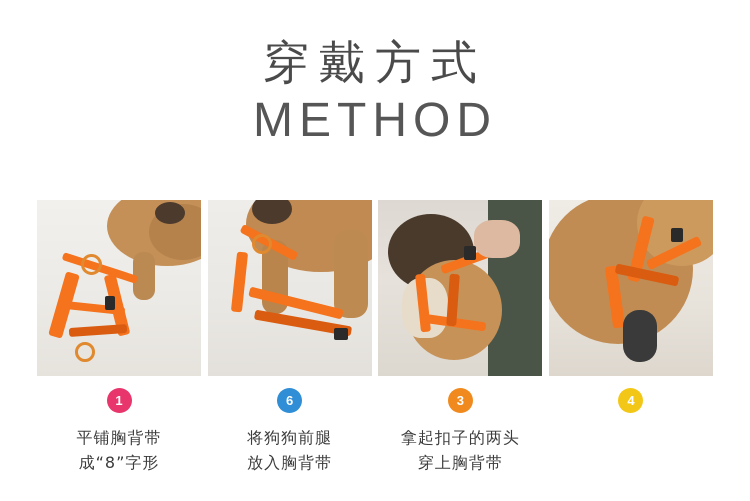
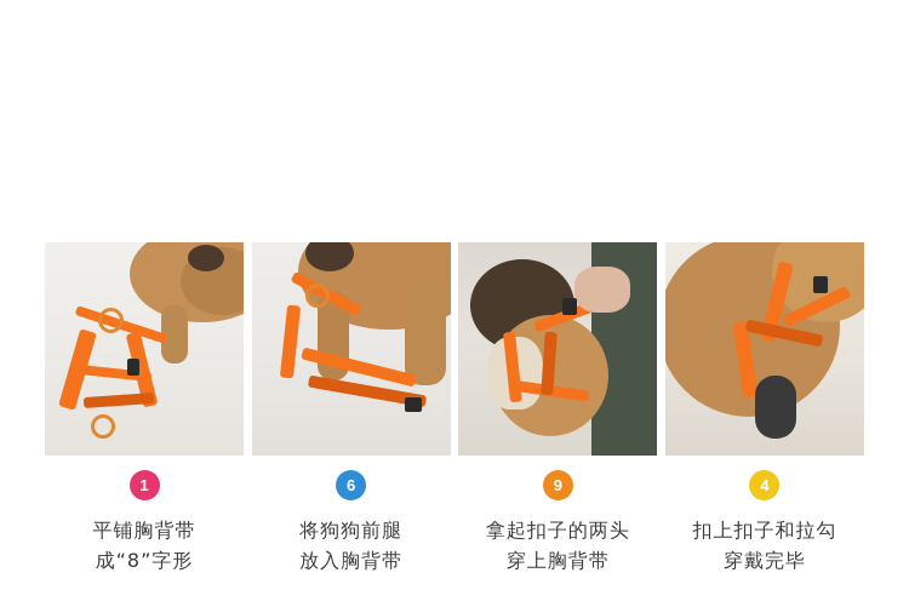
- 穿戴方式
- METHOD
  1
  平铺胸背带
  成“8”字形
  6
  将狗狗前腿
  放入胸背带
- 3
+ 9
  拿起扣子的两头
  穿上胸背带
  4
+ 扣上扣子和拉勾
+ 穿戴完毕
